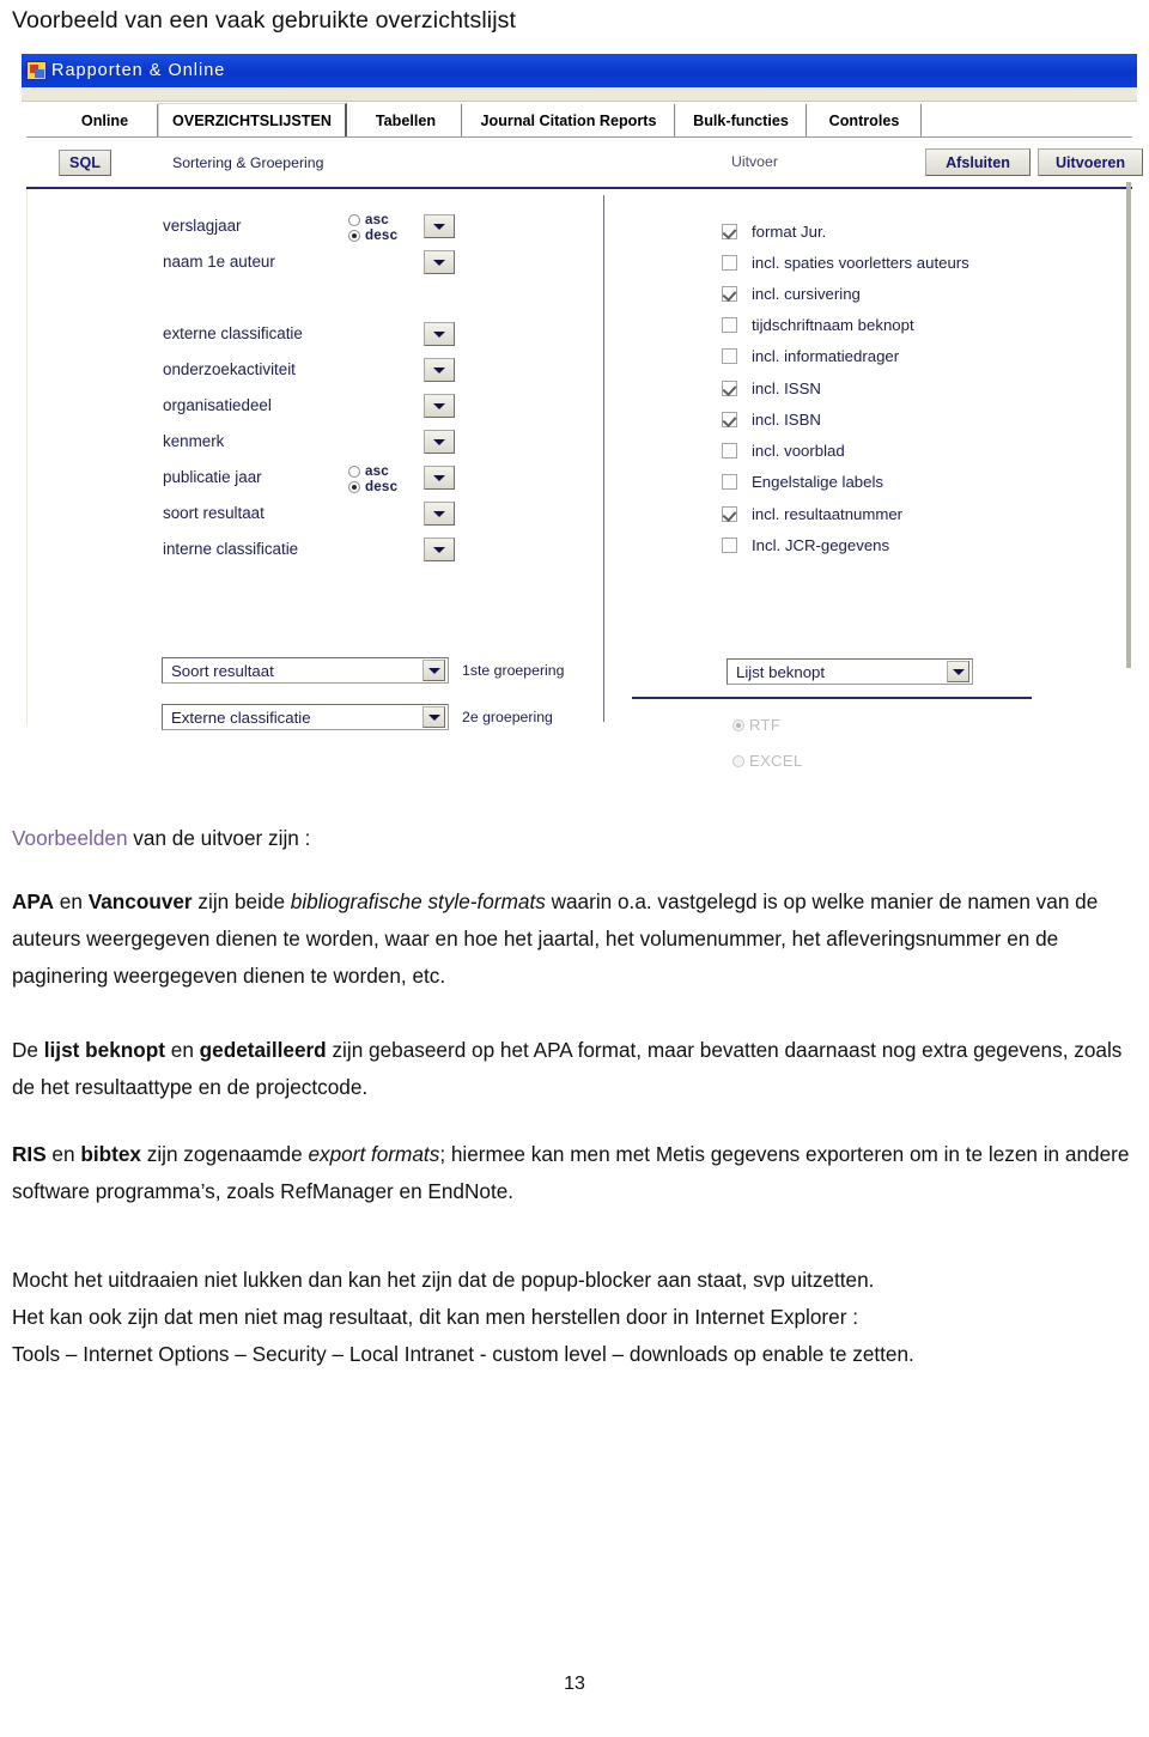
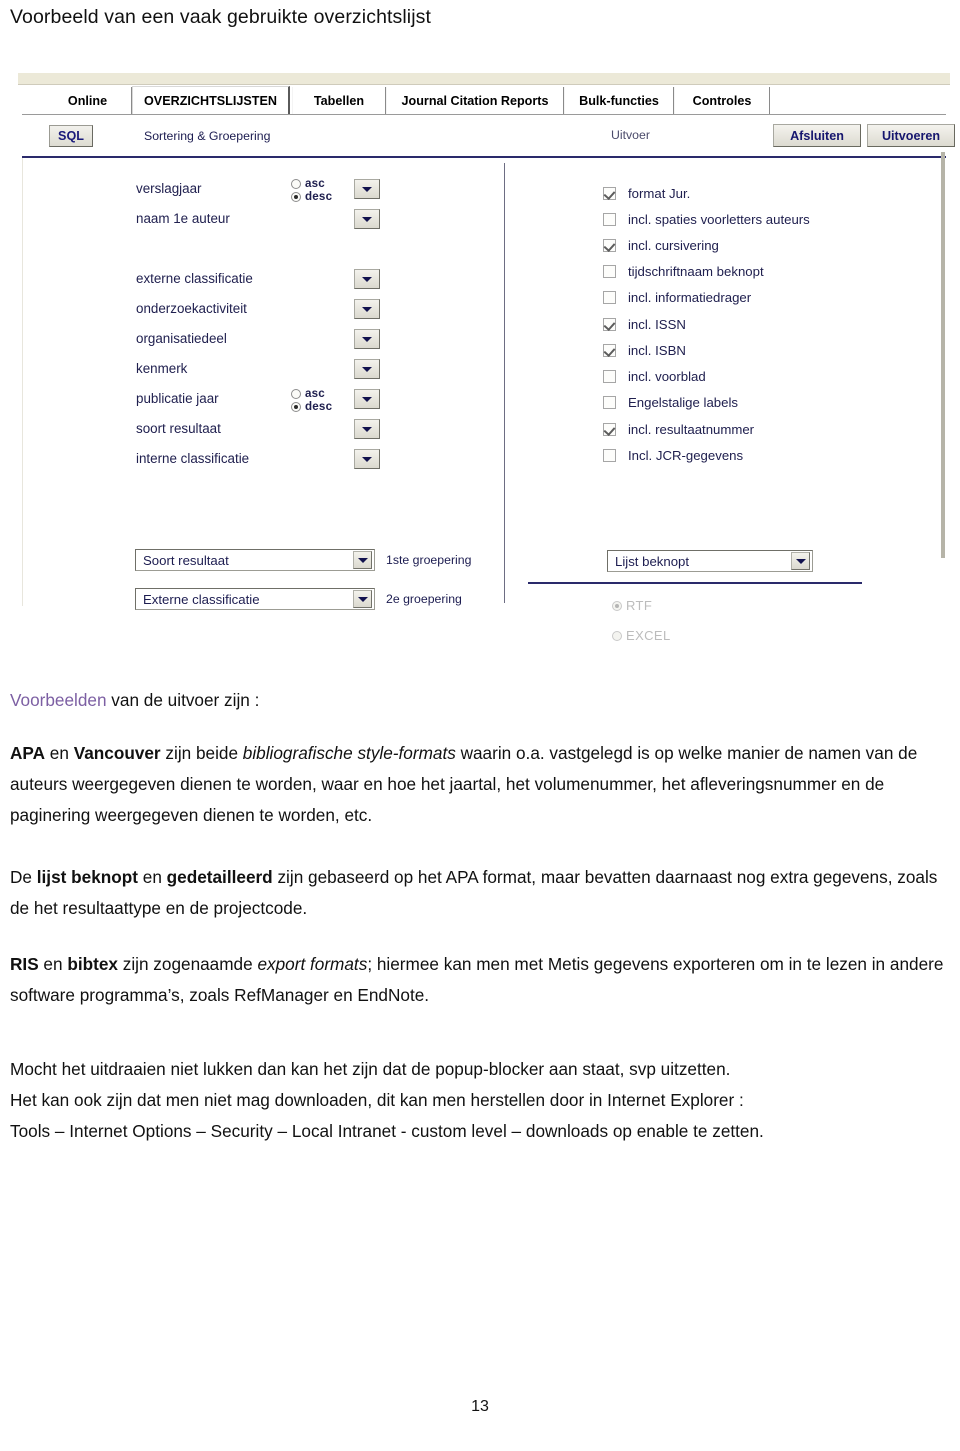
  Voorbeeld van een vaak gebruikte overzichtslijst
- Rapporten & Online
  Online
  OVERZICHTSLIJSTEN
  Tabellen
  Journal Citation Reports
  Bulk-functies
  Controles
  SQL
  Sortering & Groepering
  Uitvoer
  Afsluiten
  Uitvoeren
  verslagjaar
  asc
  desc
  naam 1e auteur
  externe classificatie
  onderzoekactiviteit
  organisatiedeel
  kenmerk
  publicatie jaar
  asc
  desc
  soort resultaat
  interne classificatie
  Soort resultaat
  1ste groepering
  Externe classificatie
  2e groepering
  format Jur.
  incl. spaties voorletters auteurs
  incl. cursivering
  tijdschriftnaam beknopt
  incl. informatiedrager
  incl. ISSN
  incl. ISBN
  incl. voorblad
  Engelstalige labels
  incl. resultaatnummer
  Incl. JCR-gegevens
  Lijst beknopt
  RTF
  EXCEL
  Voorbeelden van de uitvoer zijn :
  APA en Vancouver zijn beide bibliografische style-formats waarin o.a. vastgelegd is op welke manier de namen van de auteurs weergegeven dienen te worden, waar en hoe het jaartal, het volumenummer, het afleveringsnummer en de paginering weergegeven dienen te worden, etc.
  De lijst beknopt en gedetailleerd zijn gebaseerd op het APA format, maar bevatten daarnaast nog extra gegevens, zoals de het resultaattype en de projectcode.
  RIS en bibtex zijn zogenaamde export formats; hiermee kan men met Metis gegevens exporteren om in te lezen in andere software programma’s, zoals RefManager en EndNote.
  Mocht het uitdraaien niet lukken dan kan het zijn dat de popup-blocker aan staat, svp uitzetten.
- Het kan ook zijn dat men niet mag resultaat, dit kan men herstellen door in Internet Explorer :
+ Het kan ook zijn dat men niet mag downloaden, dit kan men herstellen door in Internet Explorer :
  Tools – Internet Options – Security – Local Intranet - custom level – downloads op enable te zetten.
  13
